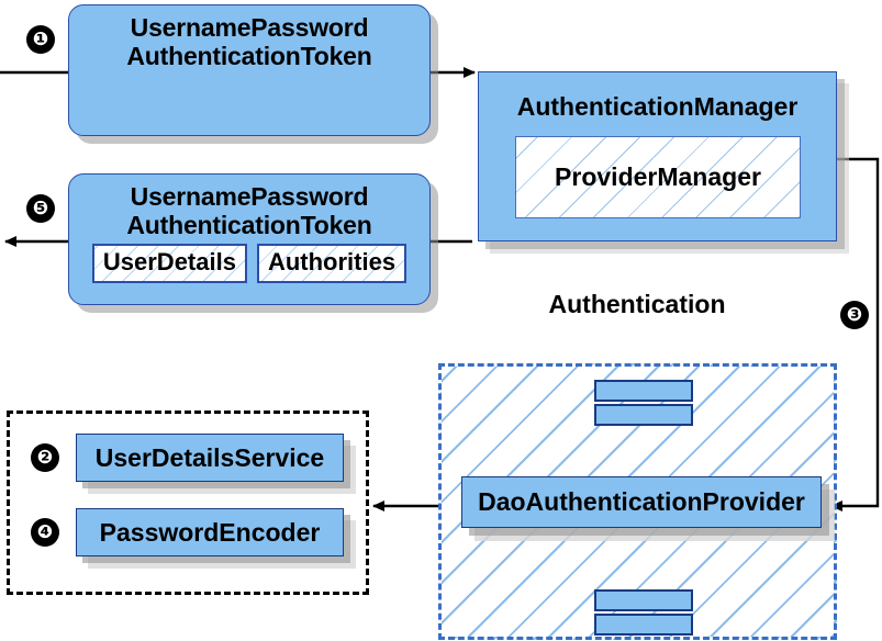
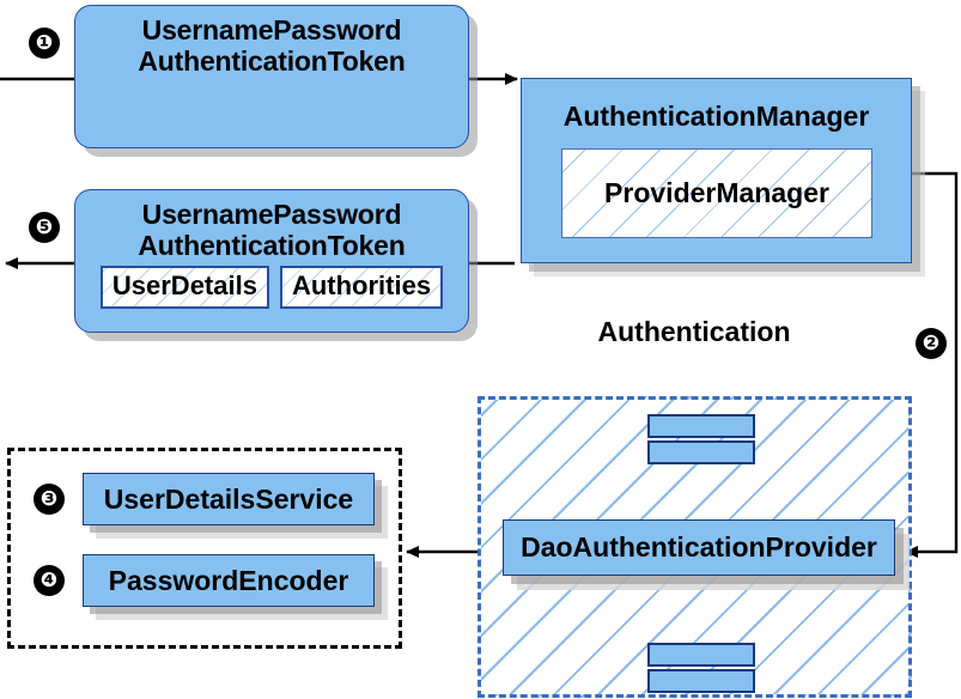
  UsernamePassword
  AuthenticationToken
  ❶
  AuthenticationManager
  ProviderManager
  UsernamePassword
  AuthenticationToken
  UserDetails
  Authorities
  ❺
  Authentication
- ❸
+ ❷
  DaoAuthenticationProvider
  UserDetailsService
- ❷
+ ❸
  PasswordEncoder
  ❹
